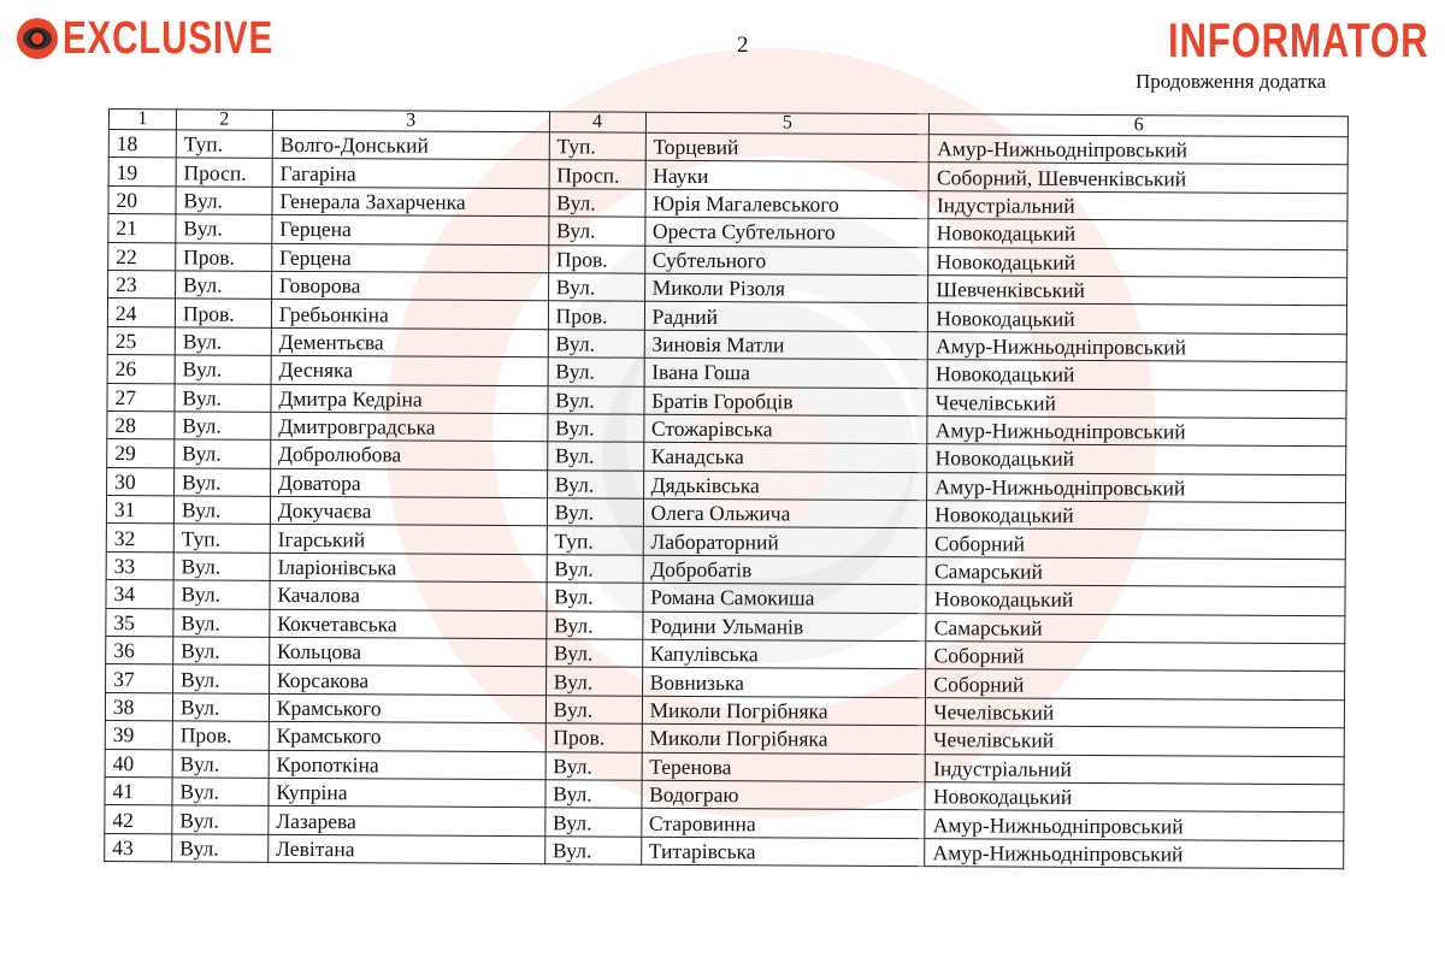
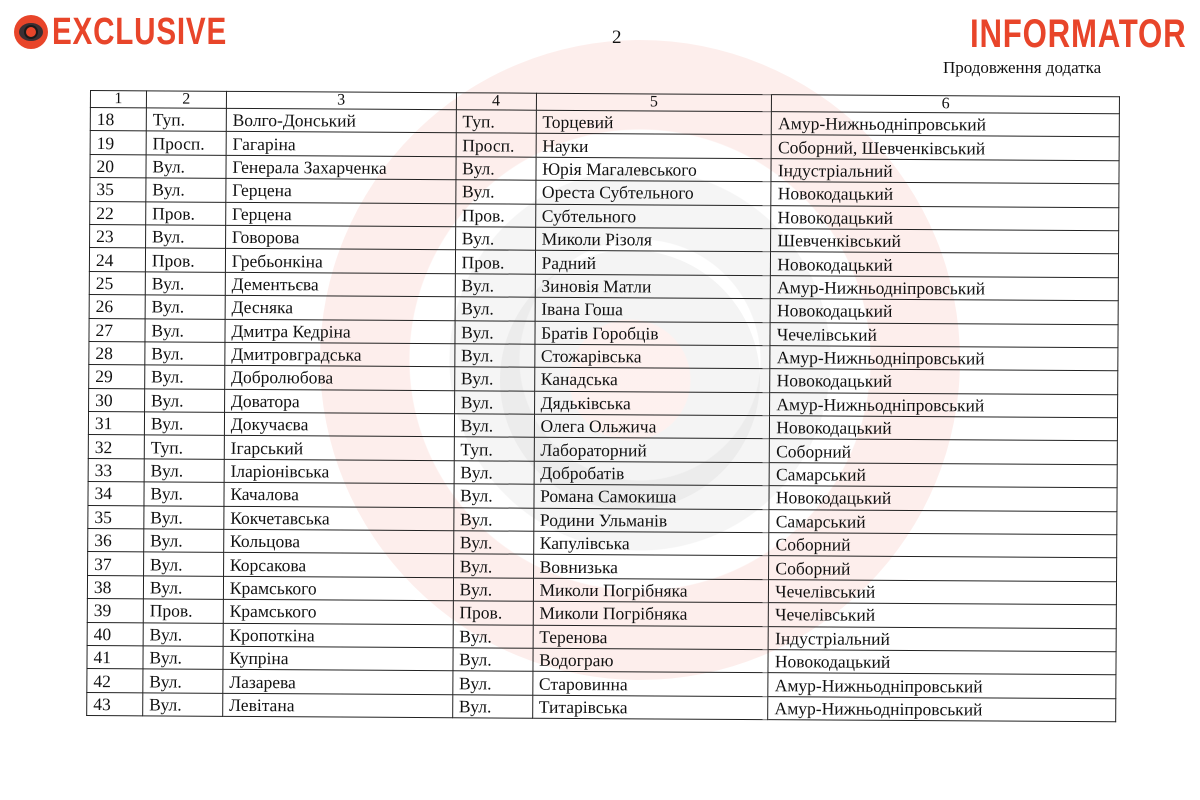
  EXCLUSIVE
  2
  INFORMATOR
  Продовження додатка
  1	2	3	4	5	6
  18	Туп.	Волго-Донський	Туп.	Торцевий	Амур-Нижньодніпровський
  19	Просп.	Гагаріна	Просп.	Науки	Соборний, Шевченківський
  20	Вул.	Генерала Захарченка	Вул.	Юрія Магалевського	Індустріальний
- 21	Вул.	Герцена	Вул.	Ореста Субтельного	Новокодацький
+ 35	Вул.	Герцена	Вул.	Ореста Субтельного	Новокодацький
  22	Пров.	Герцена	Пров.	Субтельного	Новокодацький
  23	Вул.	Говорова	Вул.	Миколи Різоля	Шевченківський
  24	Пров.	Гребьонкіна	Пров.	Радний	Новокодацький
  25	Вул.	Дементьєва	Вул.	Зиновія Матли	Амур-Нижньодніпровський
  26	Вул.	Десняка	Вул.	Івана Гоша	Новокодацький
  27	Вул.	Дмитра Кедріна	Вул.	Братів Горобців	Чечелівський
  28	Вул.	Дмитровградська	Вул.	Стожарівська	Амур-Нижньодніпровський
  29	Вул.	Добролюбова	Вул.	Канадська	Новокодацький
  30	Вул.	Доватора	Вул.	Дядьківська	Амур-Нижньодніпровський
  31	Вул.	Докучаєва	Вул.	Олега Ольжича	Новокодацький
  32	Туп.	Ігарський	Туп.	Лабораторний	Соборний
  33	Вул.	Іларіонівська	Вул.	Добробатів	Самарський
  34	Вул.	Качалова	Вул.	Романа Самокиша	Новокодацький
  35	Вул.	Кокчетавська	Вул.	Родини Ульманів	Самарський
  36	Вул.	Кольцова	Вул.	Капулівська	Соборний
  37	Вул.	Корсакова	Вул.	Вовнизька	Соборний
  38	Вул.	Крамського	Вул.	Миколи Погрібняка	Чечелівський
  39	Пров.	Крамського	Пров.	Миколи Погрібняка	Чечелівський
  40	Вул.	Кропоткіна	Вул.	Теренова	Індустріальний
  41	Вул.	Купріна	Вул.	Водограю	Новокодацький
  42	Вул.	Лазарева	Вул.	Старовинна	Амур-Нижньодніпровський
  43	Вул.	Левітана	Вул.	Титарівська	Амур-Нижньодніпровський
